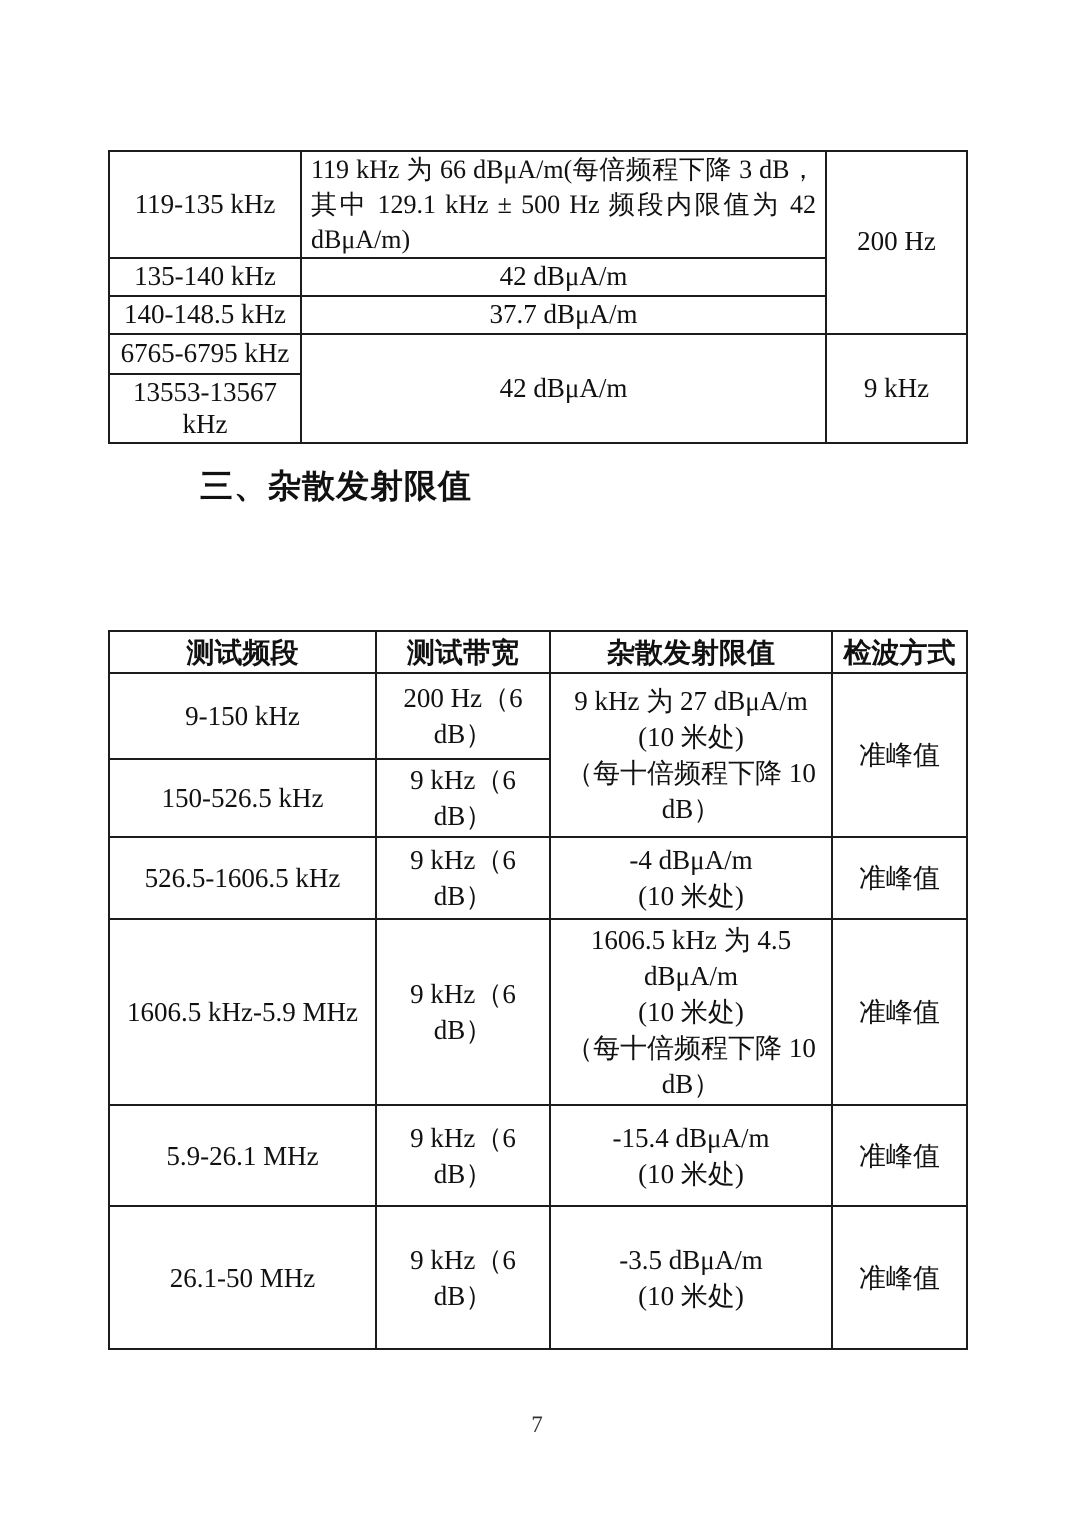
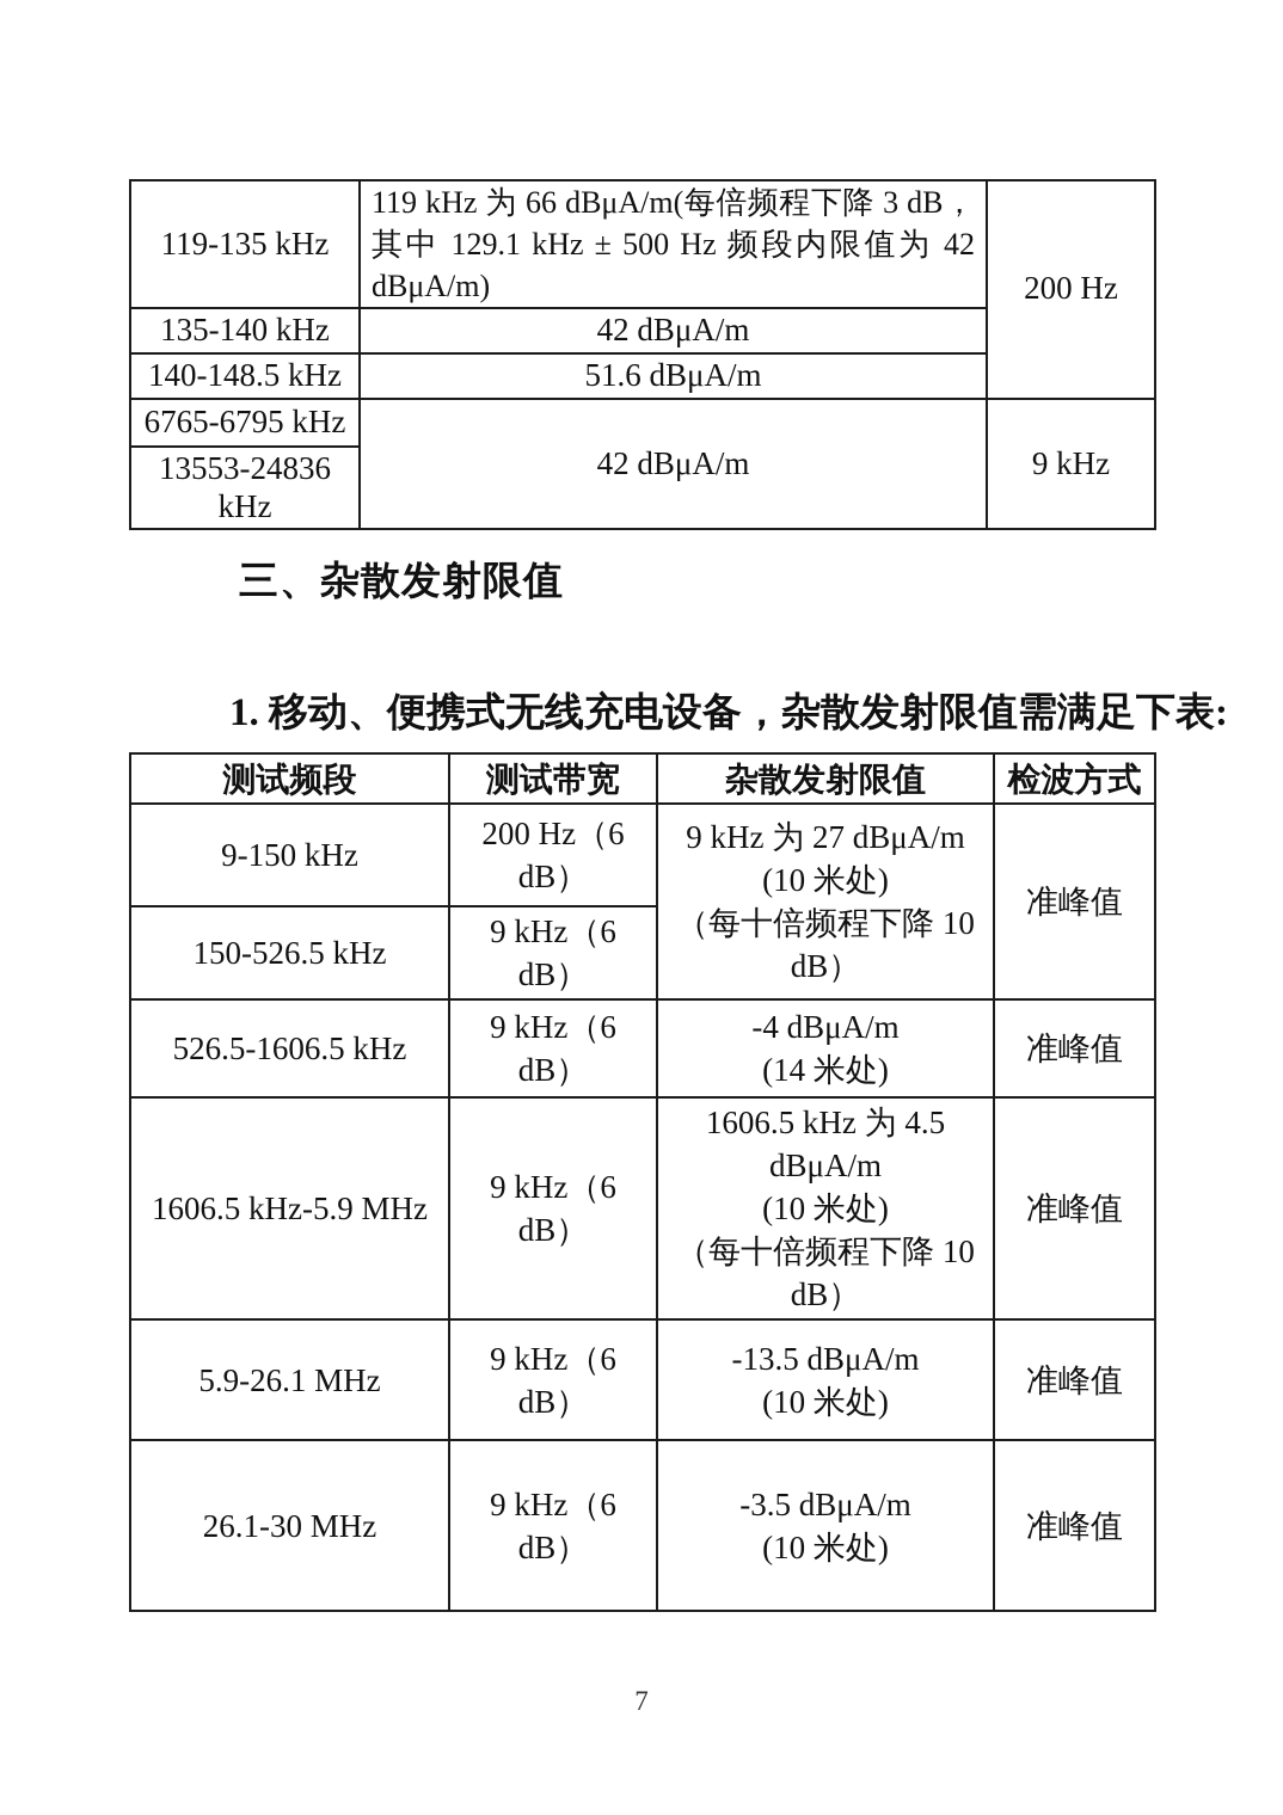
  119-135 kHz	119 kHz 为 66 dBμA/m(每倍频程下降 3 dB， 其中 129.1 kHz ± 500 Hz 频段内限值为 42 dBμA/m)	200 Hz
  135-140 kHz	42 dBμA/m
- 140-148.5 kHz	37.7 dBμA/m
+ 140-148.5 kHz	51.6 dBμA/m
  6765-6795 kHz	42 dBμA/m	9 kHz
- 13553-13567 kHz
+ 13553-24836 kHz
  三、杂散发射限值
+ 1. 移动、便携式无线充电设备，杂散发射限值需满足下表:
  测试频段	测试带宽	杂散发射限值	检波方式
  9-150 kHz	200 Hz（6 dB）	9 kHz 为 27 dBμA/m (10 米处) （每十倍频程下降 10 dB）	准峰值
  150-526.5 kHz	9 kHz（6 dB）
- 526.5-1606.5 kHz	9 kHz（6 dB）	-4 dBμA/m (10 米处)	准峰值
+ 526.5-1606.5 kHz	9 kHz（6 dB）	-4 dBμA/m (14 米处)	准峰值
  1606.5 kHz-5.9 MHz	9 kHz（6 dB）	1606.5 kHz 为 4.5 dBμA/m (10 米处) （每十倍频程下降 10 dB）	准峰值
- 5.9-26.1 MHz	9 kHz（6 dB）	-15.4 dBμA/m (10 米处)	准峰值
+ 5.9-26.1 MHz	9 kHz（6 dB）	-13.5 dBμA/m (10 米处)	准峰值
- 26.1-50 MHz	9 kHz（6 dB）	-3.5 dBμA/m (10 米处)	准峰值
+ 26.1-30 MHz	9 kHz（6 dB）	-3.5 dBμA/m (10 米处)	准峰值
  7
